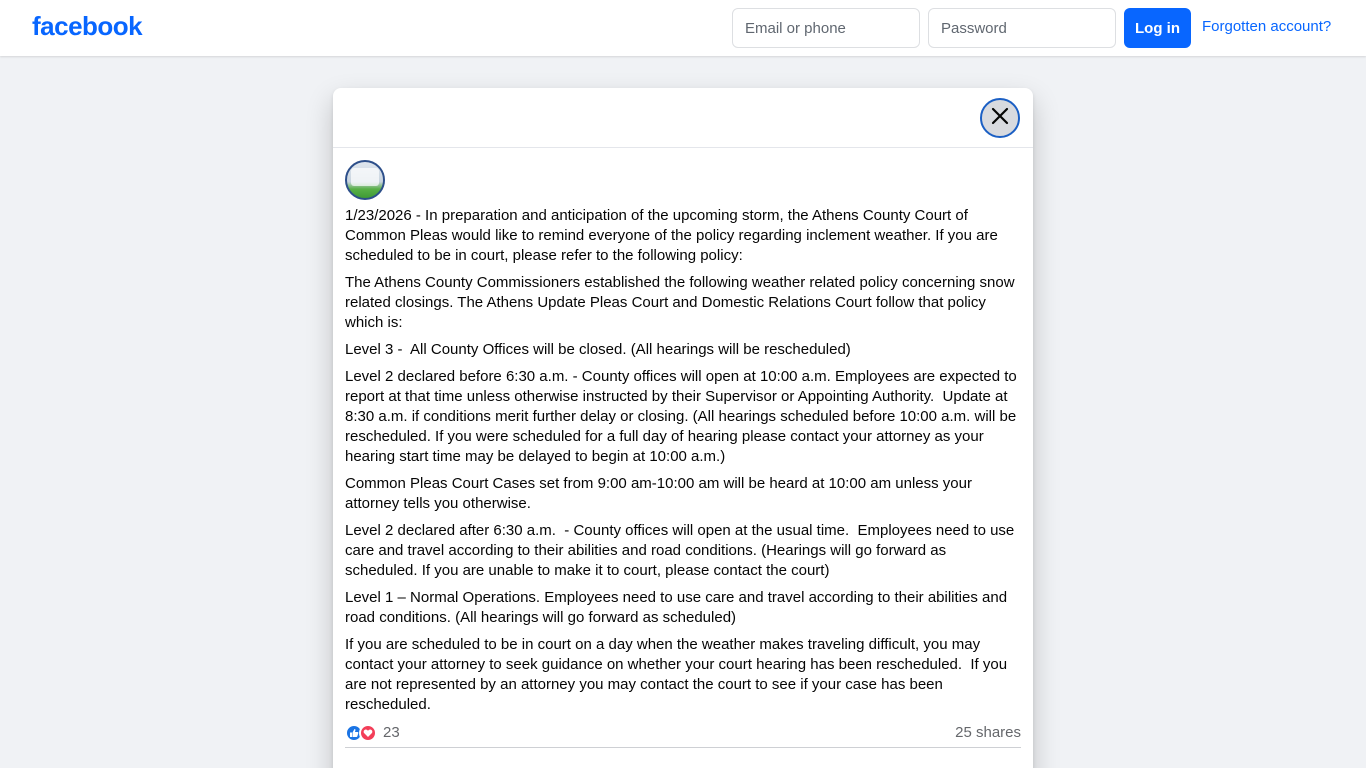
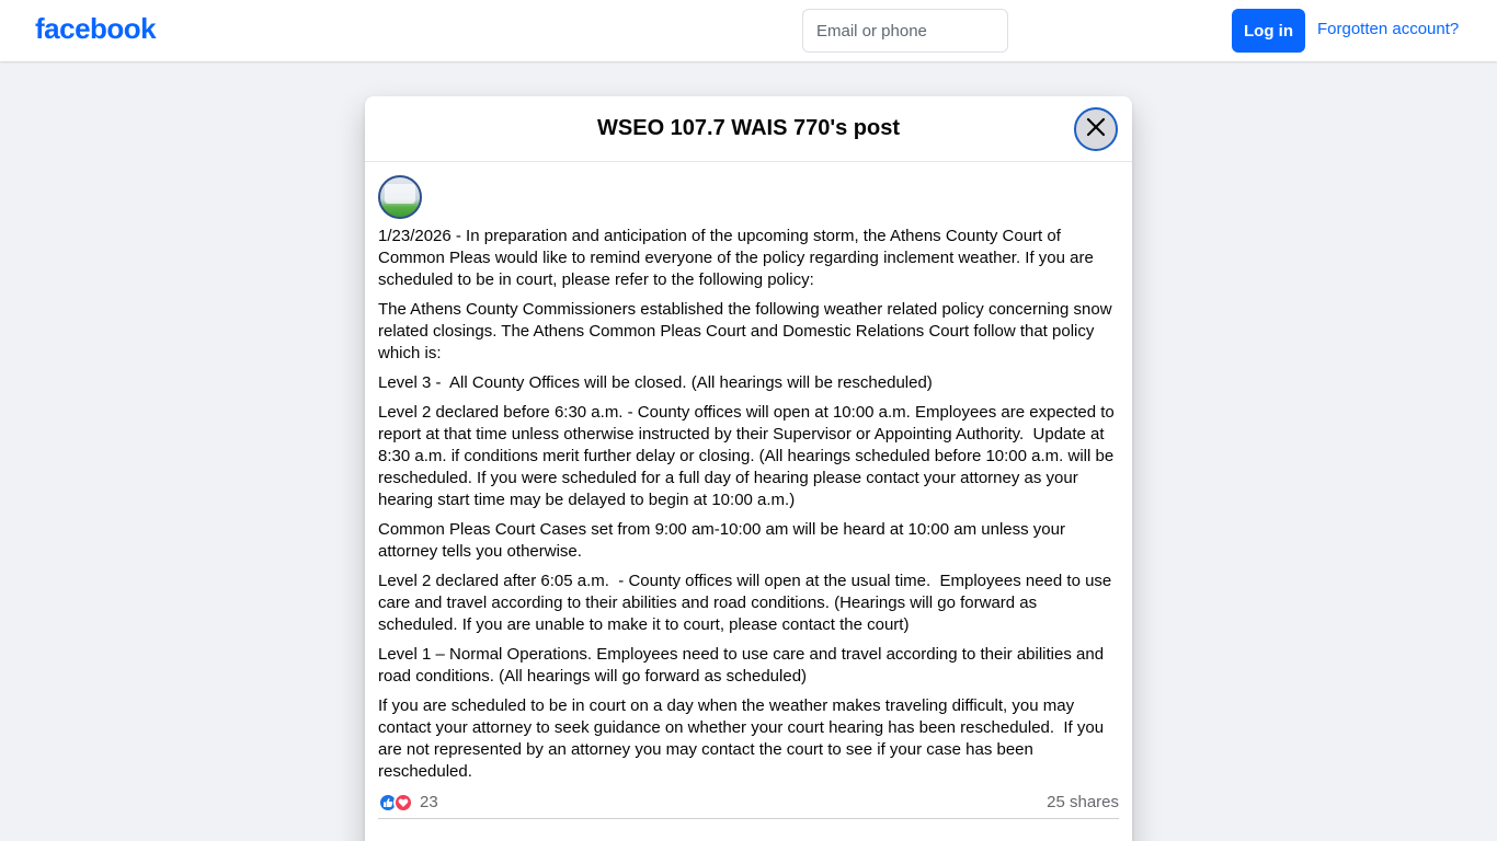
  facebook
  Email or phone
- Password
  Log in
  Forgotten account?
+ WSEO 107.7 WAIS 770's post
  1/23/2026 - In preparation and anticipation of the upcoming storm, the Athens County Court of Common Pleas would like to remind everyone of the policy regarding inclement weather. If you are scheduled to be in court, please refer to the following policy:
- The Athens County Commissioners established the following weather related policy concerning snow related closings. The Athens Update Pleas Court and Domestic Relations Court follow that policy which is:
+ The Athens County Commissioners established the following weather related policy concerning snow related closings. The Athens Common Pleas Court and Domestic Relations Court follow that policy which is:
  Level 3 - All County Offices will be closed. (All hearings will be rescheduled)
  Level 2 declared before 6:30 a.m. - County offices will open at 10:00 a.m. Employees are expected to report at that time unless otherwise instructed by their Supervisor or Appointing Authority. Update at 8:30 a.m. if conditions merit further delay or closing. (All hearings scheduled before 10:00 a.m. will be rescheduled. If you were scheduled for a full day of hearing please contact your attorney as your hearing start time may be delayed to begin at 10:00 a.m.)
  Common Pleas Court Cases set from 9:00 am-10:00 am will be heard at 10:00 am unless your attorney tells you otherwise.
- Level 2 declared after 6:30 a.m. - County offices will open at the usual time. Employees need to use care and travel according to their abilities and road conditions. (Hearings will go forward as scheduled. If you are unable to make it to court, please contact the court)
+ Level 2 declared after 6:05 a.m. - County offices will open at the usual time. Employees need to use care and travel according to their abilities and road conditions. (Hearings will go forward as scheduled. If you are unable to make it to court, please contact the court)
  Level 1 – Normal Operations. Employees need to use care and travel according to their abilities and road conditions. (All hearings will go forward as scheduled)
  If you are scheduled to be in court on a day when the weather makes traveling difficult, you may contact your attorney to seek guidance on whether your court hearing has been rescheduled. If you are not represented by an attorney you may contact the court to see if your case has been rescheduled.
  23
  25 shares
